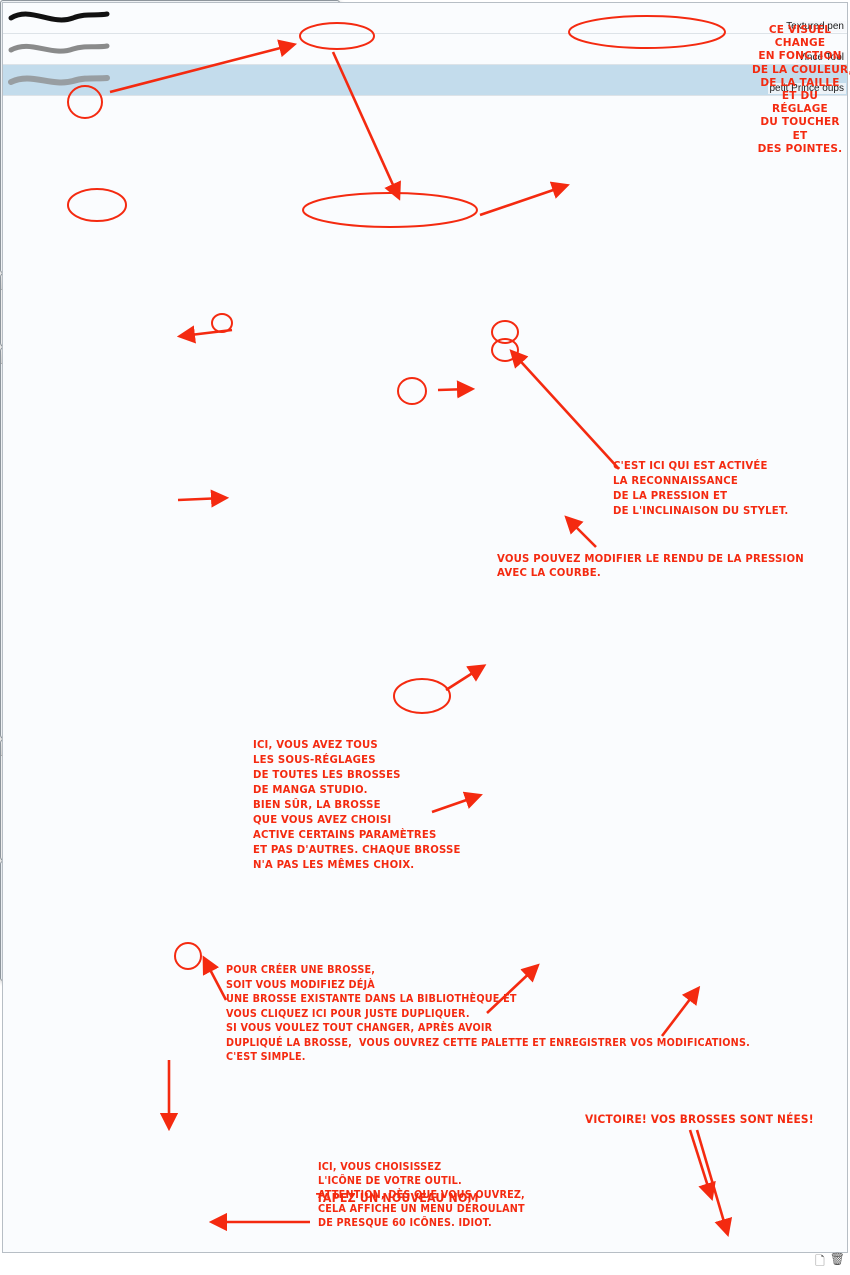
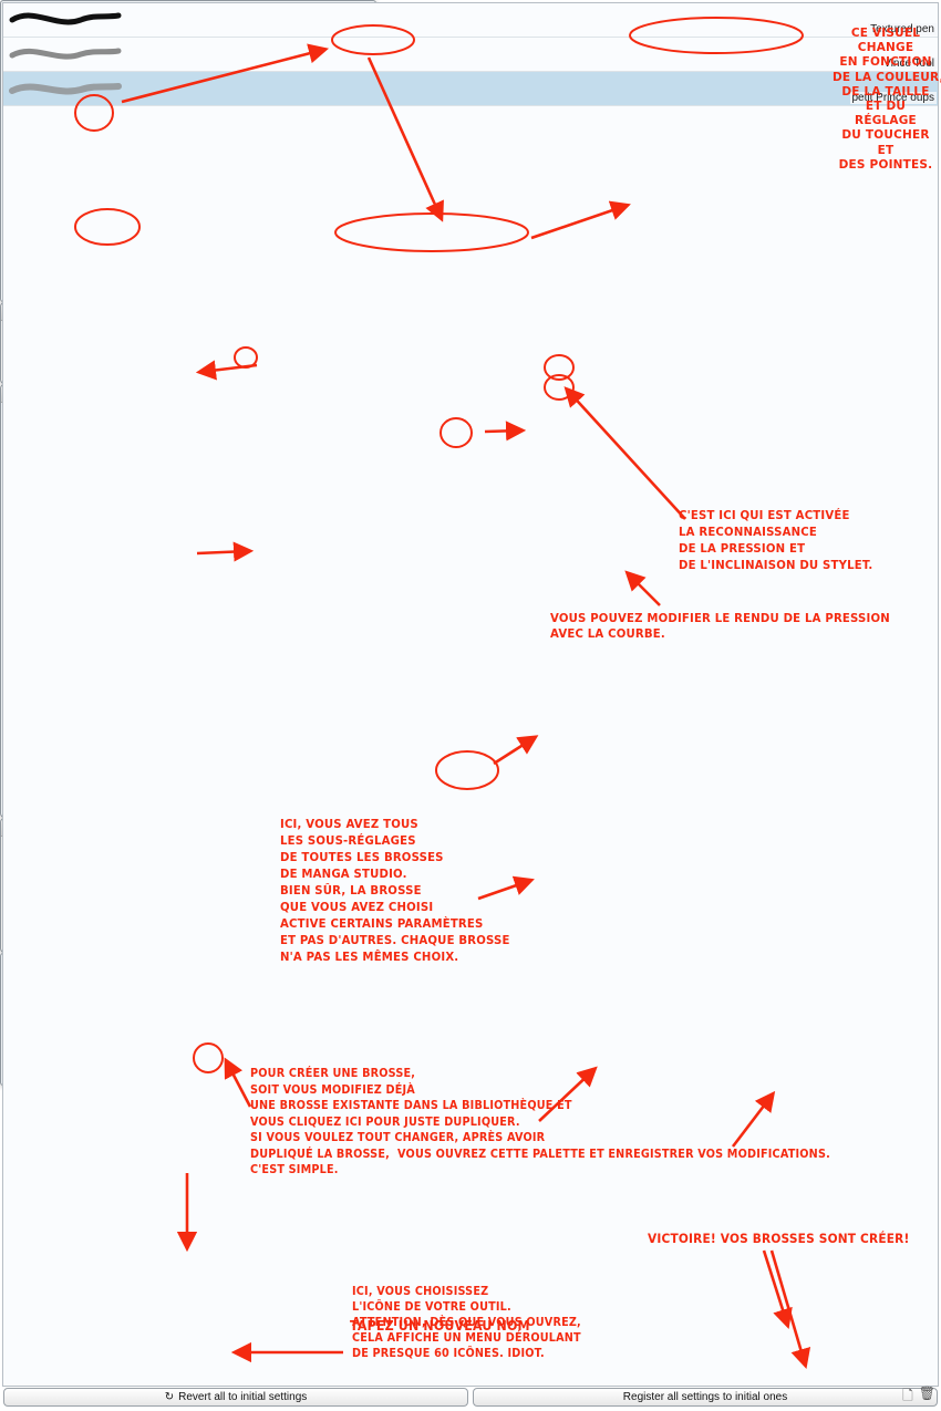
+ ↻
+ Revert all to initial settings
+ Register all settings to initial ones
  Textured pen
  Vince Tool
  petit Prince oups
  🗋
  🗑
  CE VISUEL
  CHANGE
  EN FONCTION
  DE LA COULEUR
  DE LA TAILLE
  ET DU
  RÉGLAGE
  DU TOUCHER
  ET
  DES POINTES.
  'EST ICI QUI EST ACTIVÉE
  LA RECONNAISSANCE
  DE LA PRESSION ET
  DE L'INCLINAISON DU STYLET.
  VOUS POUVEZ MODIFIER LE RENDU DE LA PRESSION
  AVEC LA COURBE.
  ICI, VOUS AVEZ TOUS
  LES SOUS-RÉGLAGES
  DE TOUTES LES BROSSES
  DE MANGA STUDIO.
  BIEN SÛR, LA BROSSE
  QUE VOUS AVEZ CHOISI
  ACTIVE CERTAINS PARAMÈTRES
  ET PAS D'AUTRES. CHAQUE BROSSE
  N'A PAS LES MÊMES CHOIX.
  POUR CRÉER UNE BROSSE,
  SOIT VOUS MODIFIEZ DÉJÀ
  UNE BROSSE EXISTANTE DANS LA BIBLIOTHÈQUE ET
  VOUS CLIQUEZ ICI POUR JUSTE DUPLIQUER.
  SI VOUS VOULEZ TOUT CHANGER, APRÈS AVOIR
  DUPLIQUÉ LA BROSSE, VOUS OUVREZ CETTE PALETTE ET ENREGISTRER VOS MODIFICATIONS.
  C'EST SIMPLE.
  TAPEZ UN NOUVEAU NOM
  ICI, VOUS CHOISISSEZ
  L'ICÔNE DE VOTRE OUTIL.
  ATTENTION, DÈS QUE VOUS OUVREZ,
  CELA AFFICHE UN MENU DÉROULANT
  DE PRESQUE 60 ICÔNES. IDIOT.
- VICTOIRE! VOS BROSSES SONT NÉES!
+ VICTOIRE! VOS BROSSES SONT CRÉER!
